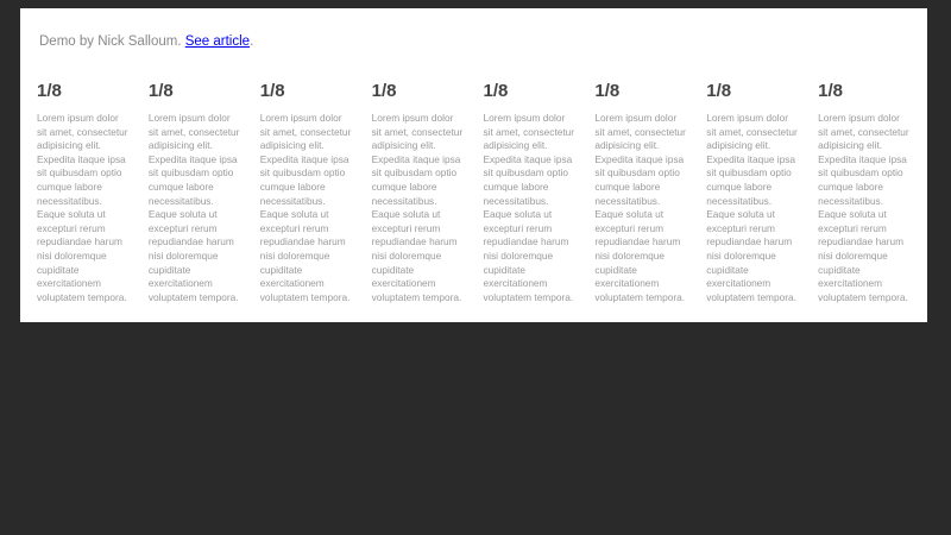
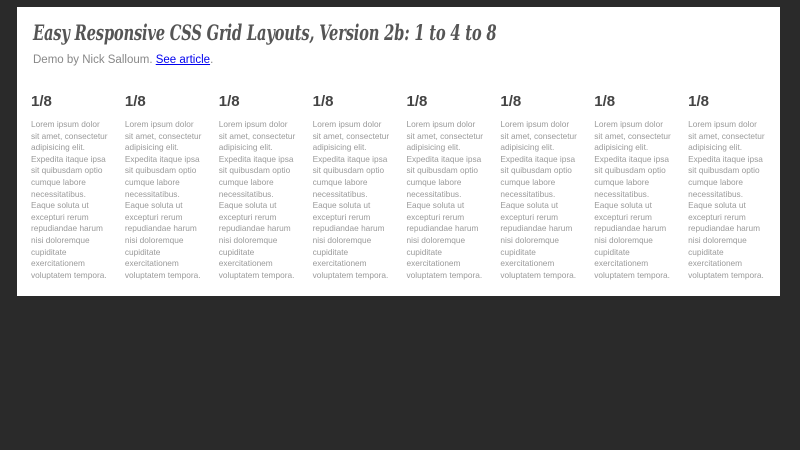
+ Easy Responsive CSS Grid Layouts, Version 2b: 1 to 4 to 8
  Demo by Nick Salloum. See article.
  1/8
  Lorem ipsum dolor sit amet, consectetur adipisicing elit. Expedita itaque ipsa sit quibusdam optio cumque labore necessitatibus. Eaque soluta ut excepturi rerum repudiandae harum nisi doloremque cupiditate exercitationem voluptatem tempora.
  1/8
  Lorem ipsum dolor sit amet, consectetur adipisicing elit. Expedita itaque ipsa sit quibusdam optio cumque labore necessitatibus. Eaque soluta ut excepturi rerum repudiandae harum nisi doloremque cupiditate exercitationem voluptatem tempora.
  1/8
  Lorem ipsum dolor sit amet, consectetur adipisicing elit. Expedita itaque ipsa sit quibusdam optio cumque labore necessitatibus. Eaque soluta ut excepturi rerum repudiandae harum nisi doloremque cupiditate exercitationem voluptatem tempora.
  1/8
  Lorem ipsum dolor sit amet, consectetur adipisicing elit. Expedita itaque ipsa sit quibusdam optio cumque labore necessitatibus. Eaque soluta ut excepturi rerum repudiandae harum nisi doloremque cupiditate exercitationem voluptatem tempora.
  1/8
  Lorem ipsum dolor sit amet, consectetur adipisicing elit. Expedita itaque ipsa sit quibusdam optio cumque labore necessitatibus. Eaque soluta ut excepturi rerum repudiandae harum nisi doloremque cupiditate exercitationem voluptatem tempora.
  1/8
  Lorem ipsum dolor sit amet, consectetur adipisicing elit. Expedita itaque ipsa sit quibusdam optio cumque labore necessitatibus. Eaque soluta ut excepturi rerum repudiandae harum nisi doloremque cupiditate exercitationem voluptatem tempora.
  1/8
  Lorem ipsum dolor sit amet, consectetur adipisicing elit. Expedita itaque ipsa sit quibusdam optio cumque labore necessitatibus. Eaque soluta ut excepturi rerum repudiandae harum nisi doloremque cupiditate exercitationem voluptatem tempora.
  1/8
  Lorem ipsum dolor sit amet, consectetur adipisicing elit. Expedita itaque ipsa sit quibusdam optio cumque labore necessitatibus. Eaque soluta ut excepturi rerum repudiandae harum nisi doloremque cupiditate exercitationem voluptatem tempora.
